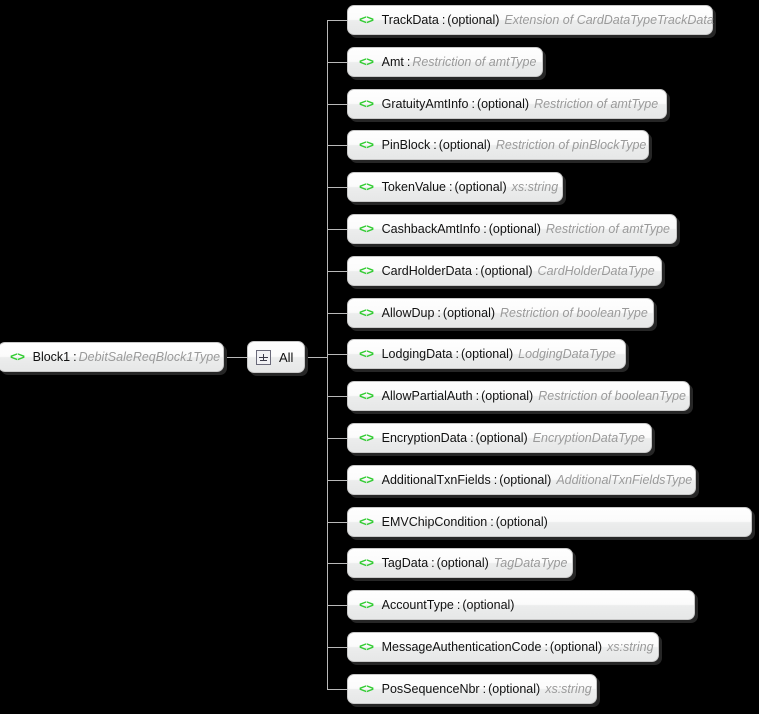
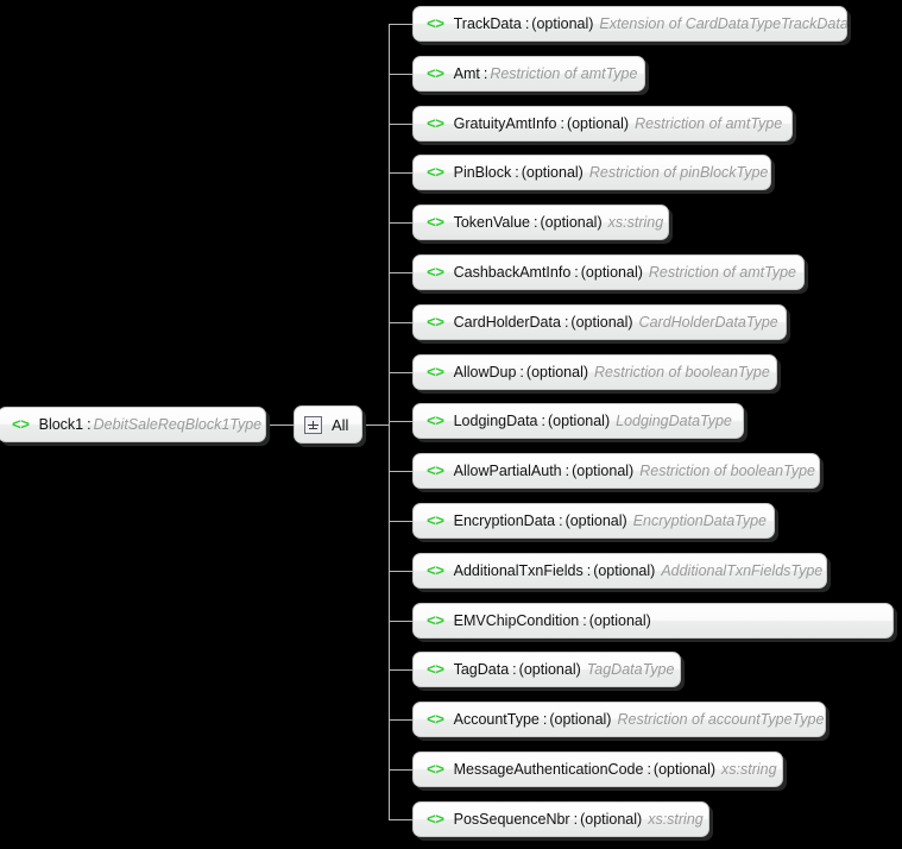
  <>
  Block1
  :
  DebitSaleReqBlock1Type
  All
  <>
  TrackData
  :
  (optional)
  Extension of CardDataTypeTrackData
  <>
  Amt
  :
  Restriction of amtType
  <>
  GratuityAmtInfo
  :
  (optional)
  Restriction of amtType
  <>
  PinBlock
  :
  (optional)
  Restriction of pinBlockType
  <>
  TokenValue
  :
  (optional)
  xs:string
  <>
  CashbackAmtInfo
  :
  (optional)
  Restriction of amtType
  <>
  CardHolderData
  :
  (optional)
  CardHolderDataType
  <>
  AllowDup
  :
  (optional)
  Restriction of booleanType
  <>
  LodgingData
  :
  (optional)
  LodgingDataType
  <>
  AllowPartialAuth
  :
  (optional)
  Restriction of booleanType
  <>
  EncryptionData
  :
  (optional)
  EncryptionDataType
  <>
  AdditionalTxnFields
  :
  (optional)
  AdditionalTxnFieldsType
  <>
  EMVChipCondition
  :
  (optional)
  <>
  TagData
  :
  (optional)
  TagDataType
  <>
  AccountType
  :
  (optional)
+ Restriction of accountTypeType
  <>
  MessageAuthenticationCode
  :
  (optional)
  xs:string
  <>
  PosSequenceNbr
  :
  (optional)
  xs:string
